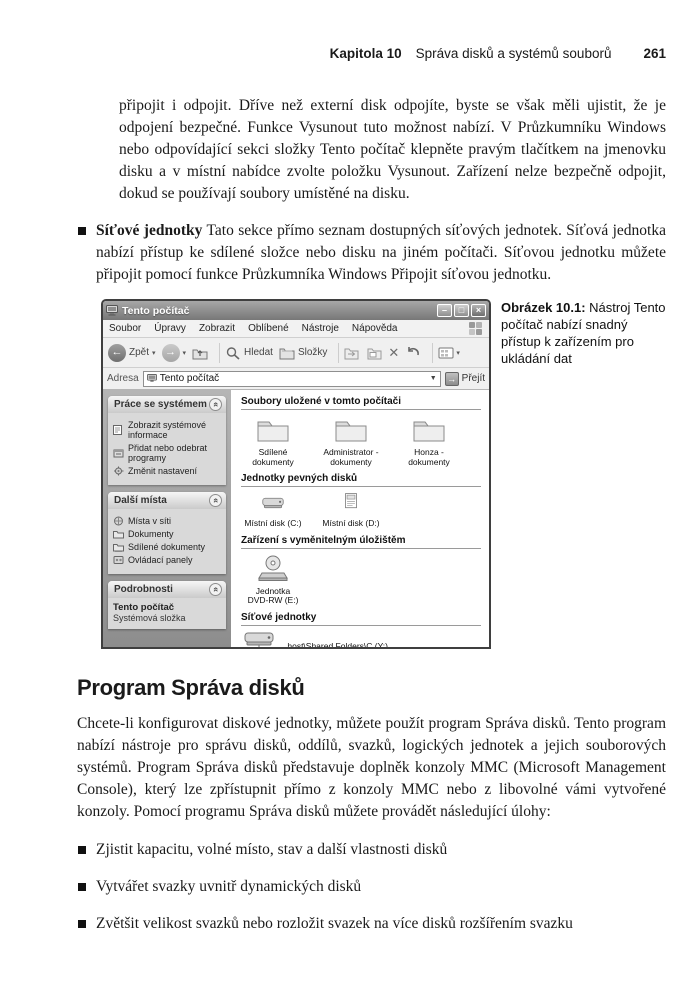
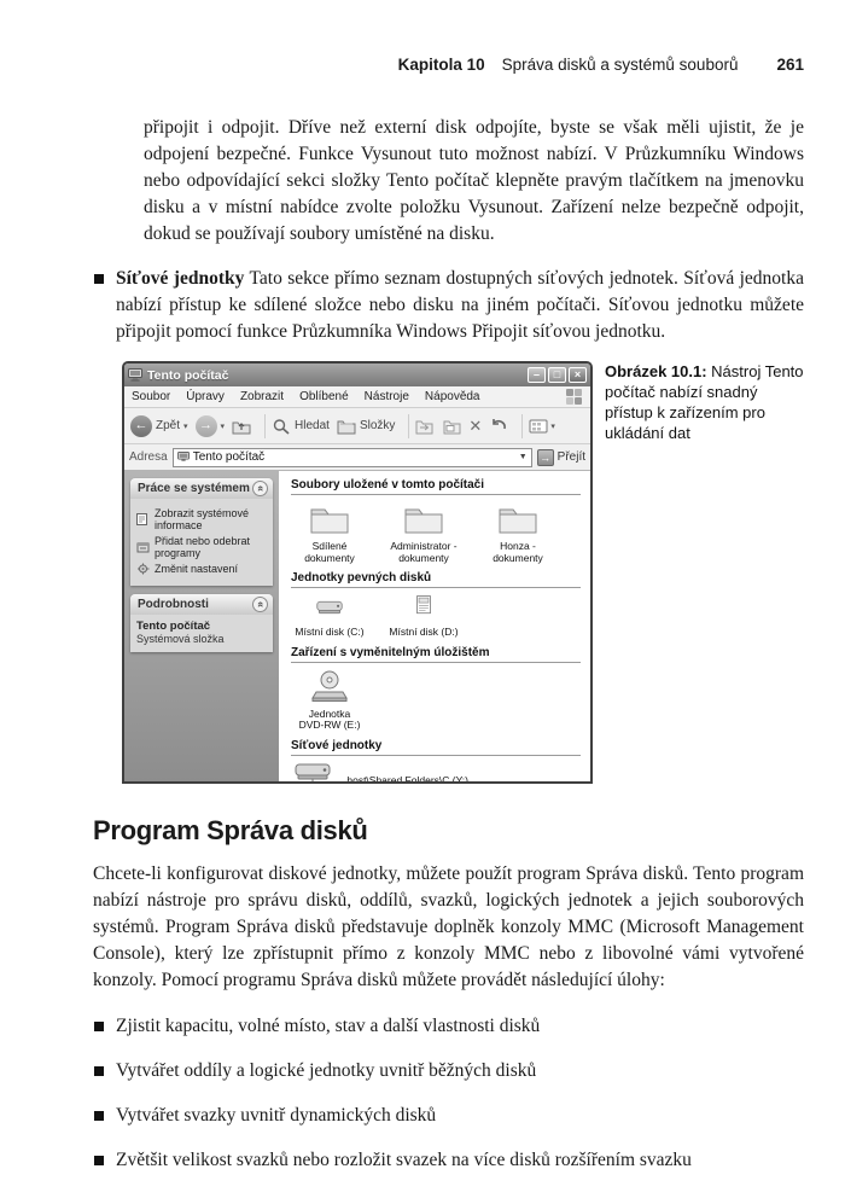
  Kapitola 10
  Správa disků a systémů souborů
  261
  připojit i odpojit. Dříve než externí disk odpojíte, byste se však měli ujistit, že je odpojení bezpečné. Funkce Vysunout tuto možnost nabízí. V Průzkumníku Windows nebo odpovídající sekci složky Tento počítač klepněte pravým tlačítkem na jmenovku disku a v místní nabídce zvolte položku Vysunout. Zařízení nelze bezpečně odpojit, dokud se používají soubory umístěné na disku.
  Síťové jednotky Tato sekce přímo seznam dostupných síťových jednotek. Síťová jednotka nabízí přístup ke sdílené složce nebo disku na jiném počítači. Síťovou jednotku můžete připojit pomocí funkce Průzkumníka Windows Připojit síťovou jednotku.
  Tento počítač
  –
  □
  ×
  Soubor
  Úpravy
  Zobrazit
  Oblíbené
  Nástroje
  Nápověda
  ←
  Zpět
  →
  Hledat
  Složky
  ✕
  Adresa
  Tento počítač
  →
  Přejít
  Práce se systémem
  Zobrazit systémové informace
  Přidat nebo odebrat programy
  Změnit nastavení
- Další místa
- Místa v síti
- Dokumenty
- Sdílené dokumenty
- Ovládací panely
  Podrobnosti
  Tento počítač
  Systémová složka
  Soubory uložené v tomto počítači
  Sdílené
  dokumenty
  Administrator -
  dokumenty
  Honza -
  dokumenty
  Jednotky pevných disků
  Místní disk (C:)
  Místní disk (D:)
  Zařízení s vyměnitelným úložištěm
  Jednotka
  DVD-RW (E:)
  Síťové jednotky
  .host\Shared Folders\C (Y:)
  Obrázek 10.1: Nástroj Tento počítač nabízí snadný přístup k zařízením pro ukládání dat
  Program Správa disků
  Chcete-li konfigurovat diskové jednotky, můžete použít program Správa disků. Tento program nabízí nástroje pro správu disků, oddílů, svazků, logických jednotek a jejich souborových systémů. Program Správa disků představuje doplněk konzoly MMC (Microsoft Management Console), který lze zpřístupnit přímo z konzoly MMC nebo z libovolné vámi vytvořené konzoly. Pomocí programu Správa disků můžete provádět následující úlohy:
  Zjistit kapacitu, volné místo, stav a další vlastnosti disků
+ Vytvářet oddíly a logické jednotky uvnitř běžných disků
  Vytvářet svazky uvnitř dynamických disků
  Zvětšit velikost svazků nebo rozložit svazek na více disků rozšířením svazku
